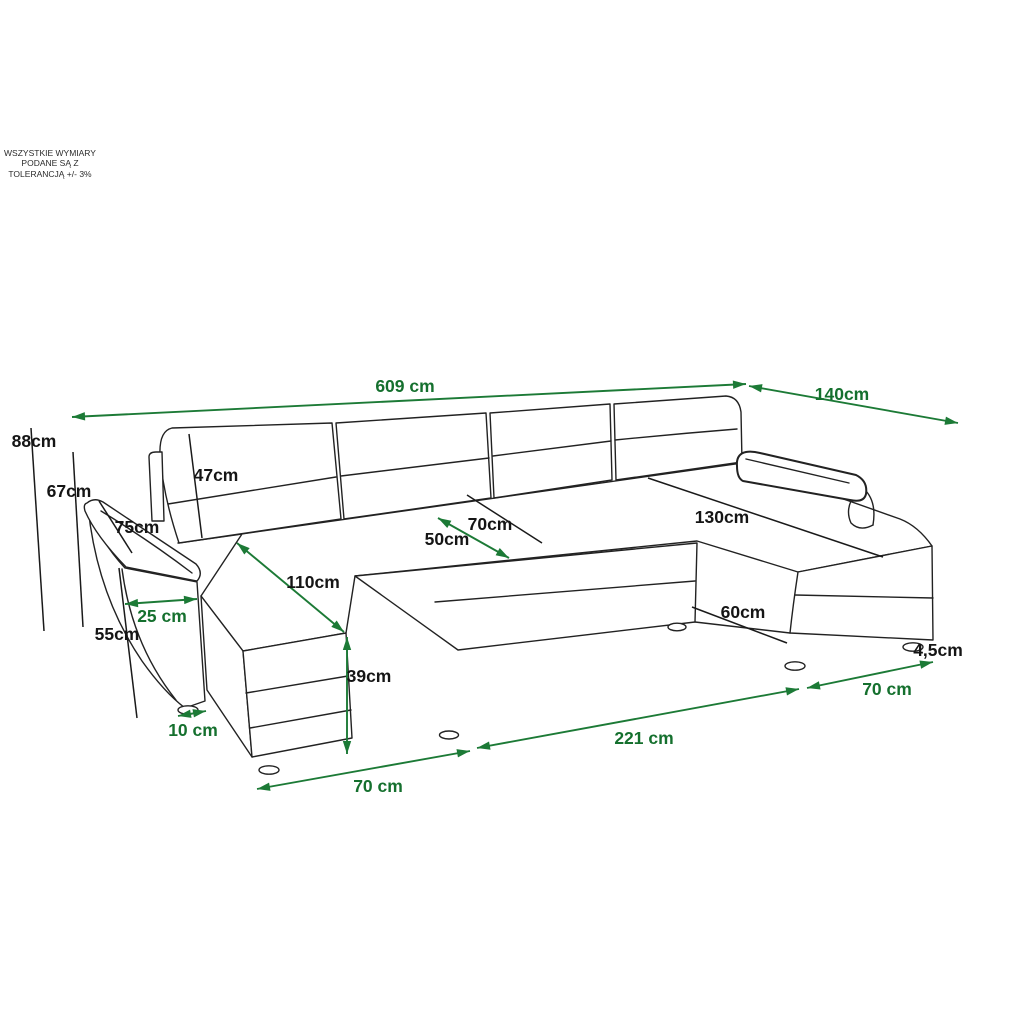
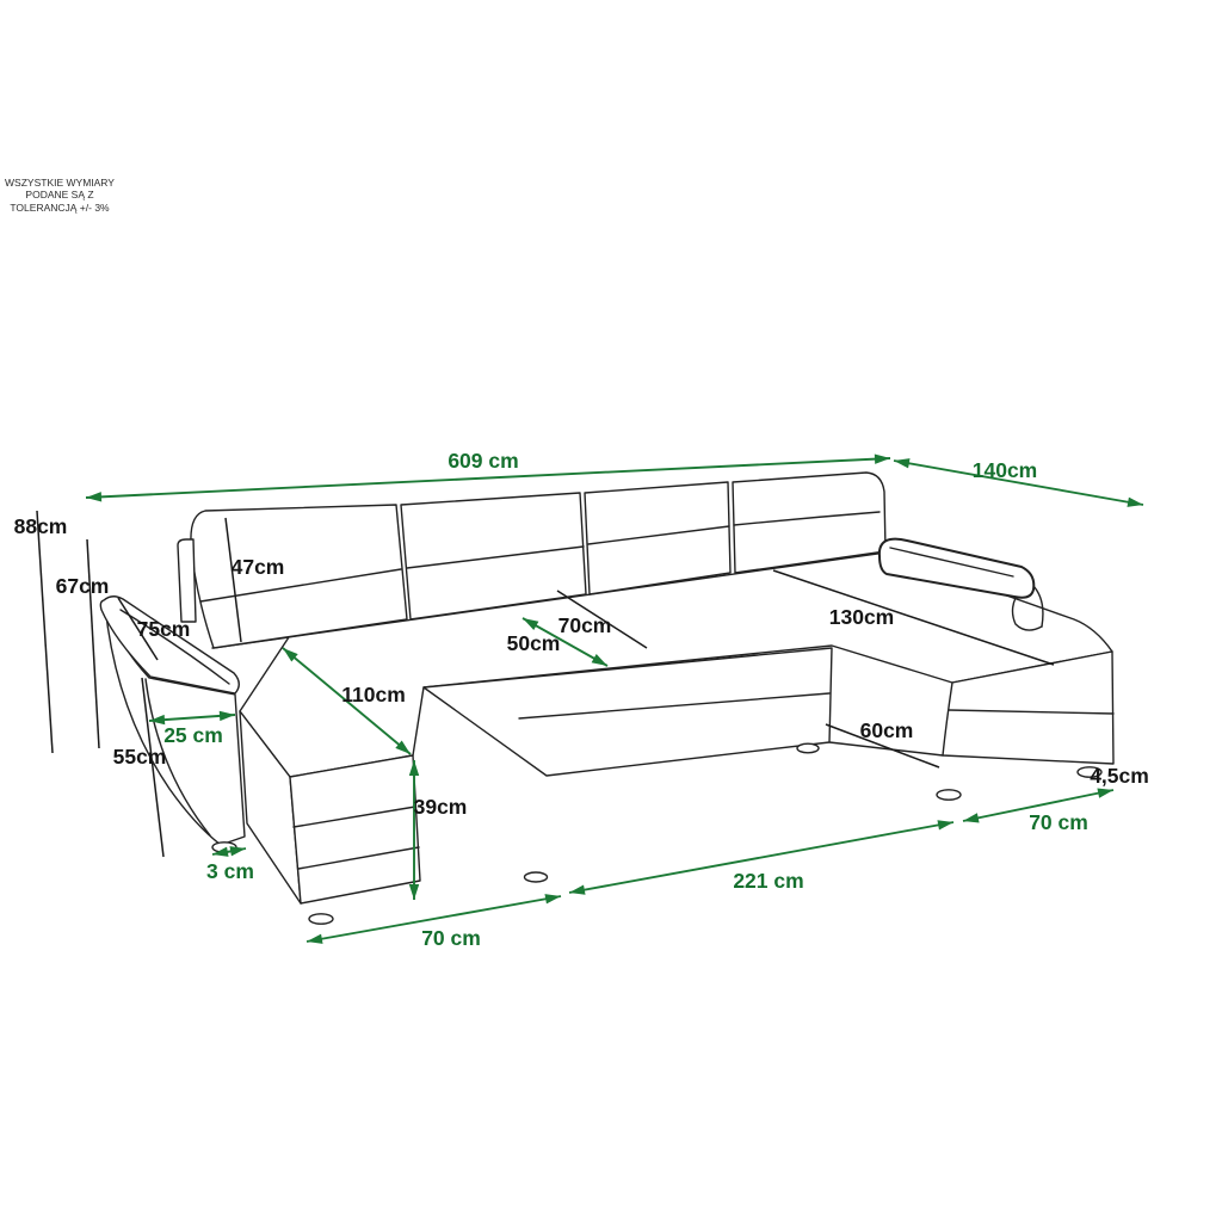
  WSZYSTKIE WYMIARY
  PODANE SĄ Z
  TOLERANCJĄ +/- 3%
  609 cm
  140cm
  50cm
  110cm
  39cm
  25 cm
- 10 cm
+ 3 cm
  70 cm
  221 cm
  70 cm
  88cm
  67cm
  47cm
  75cm
  55cm
  70cm
  130cm
  60cm
  4,5cm
